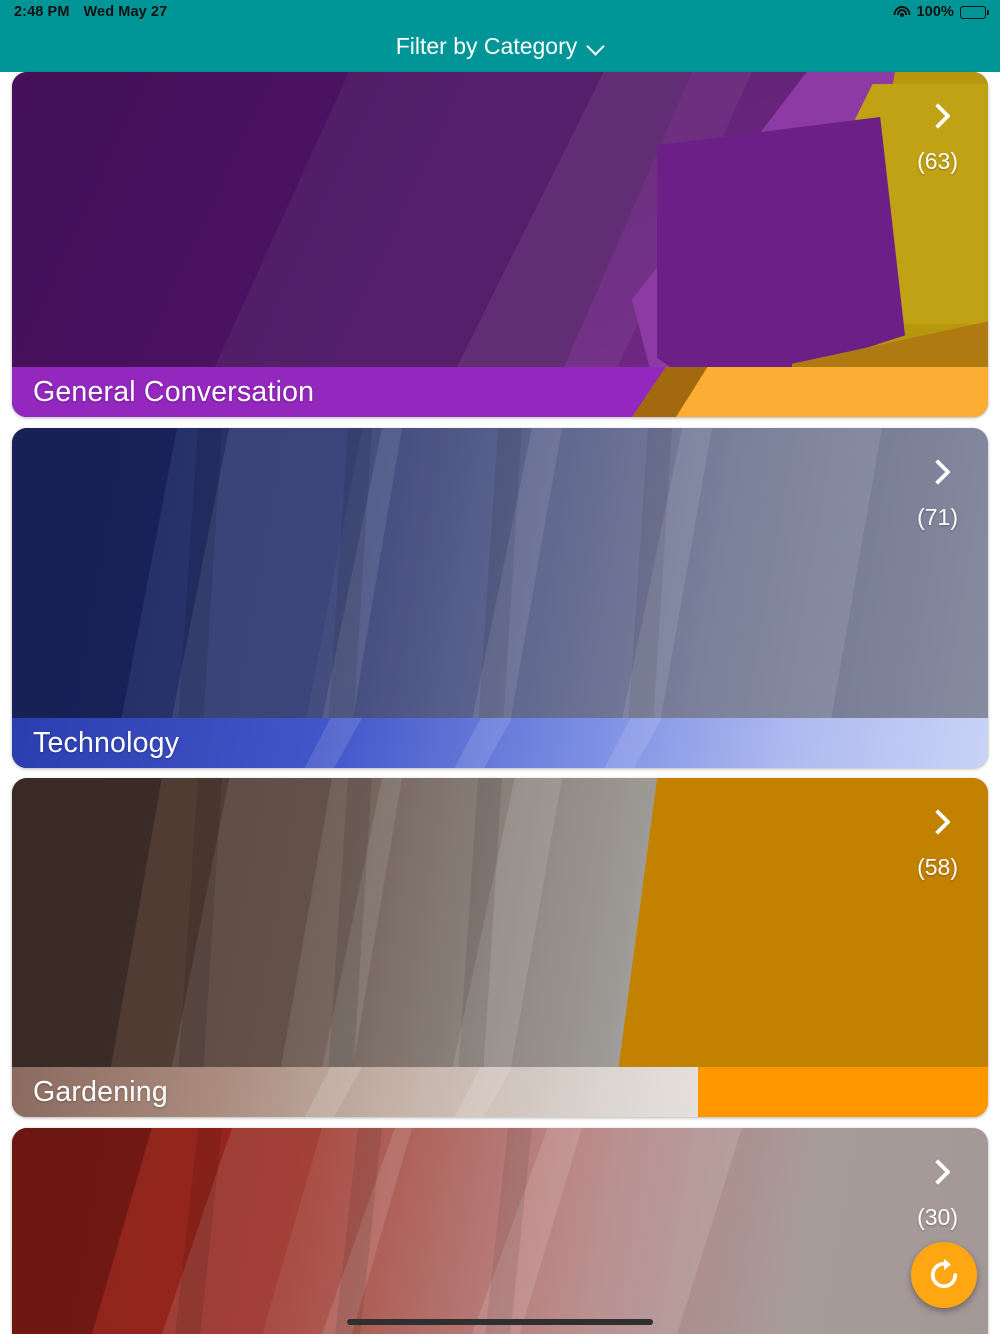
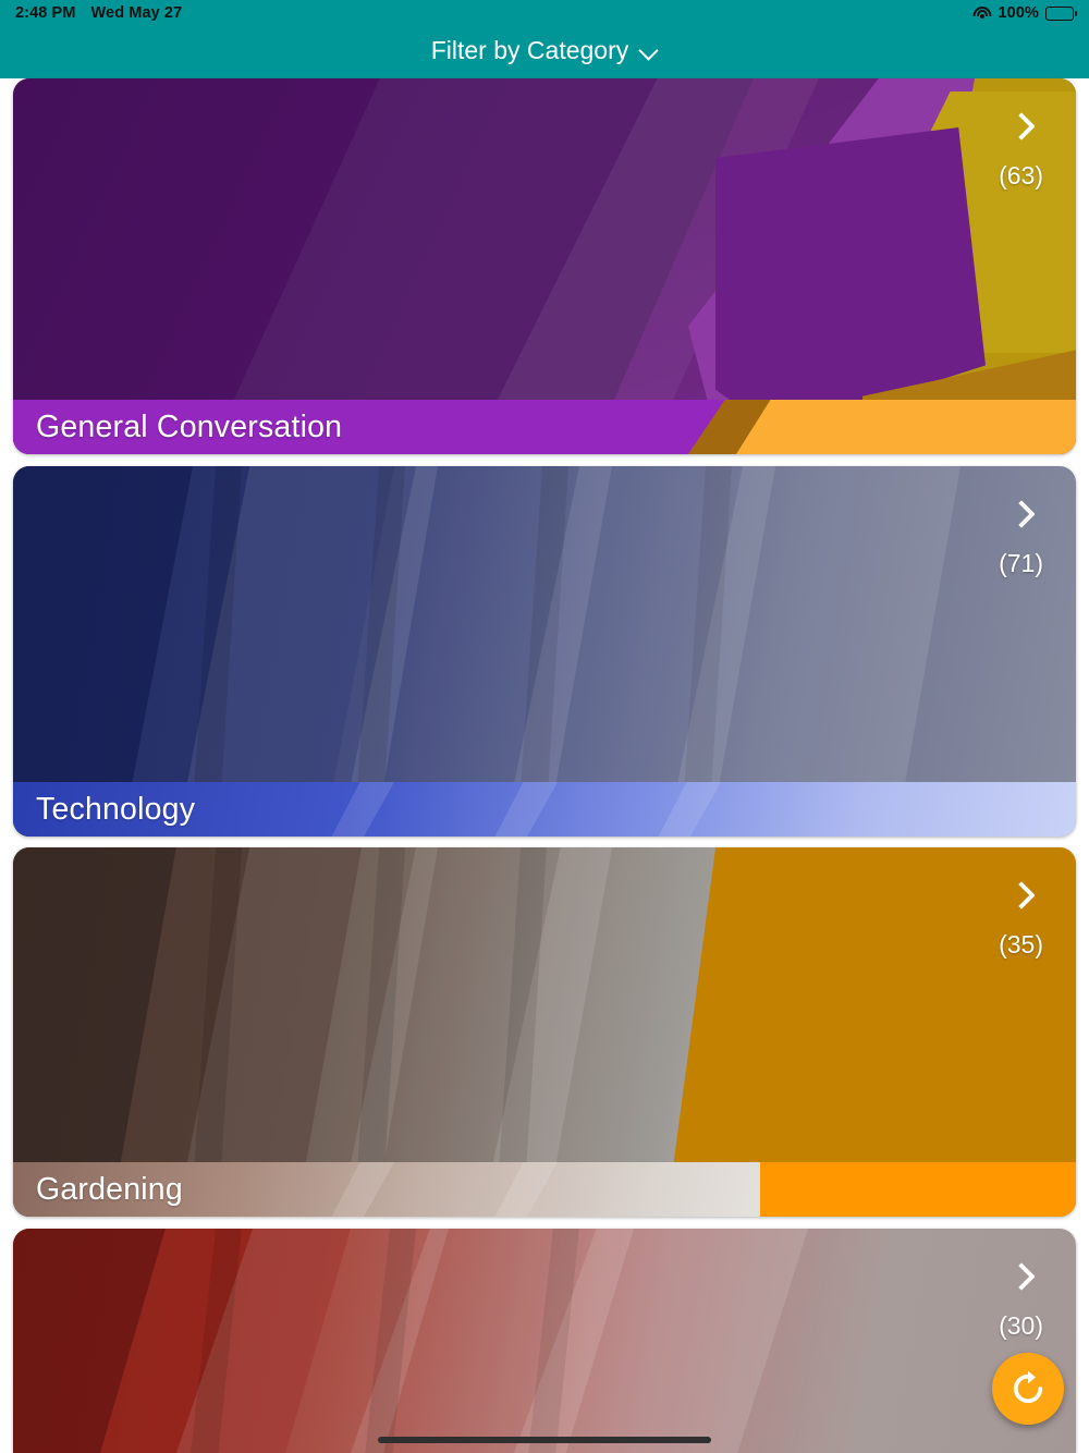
  2:48 PM
  Wed May 27
  100%
  Filter by Category
  General Conversation
  (63)
  Technology
  (71)
  Gardening
- (58)
+ (35)
  (30)
